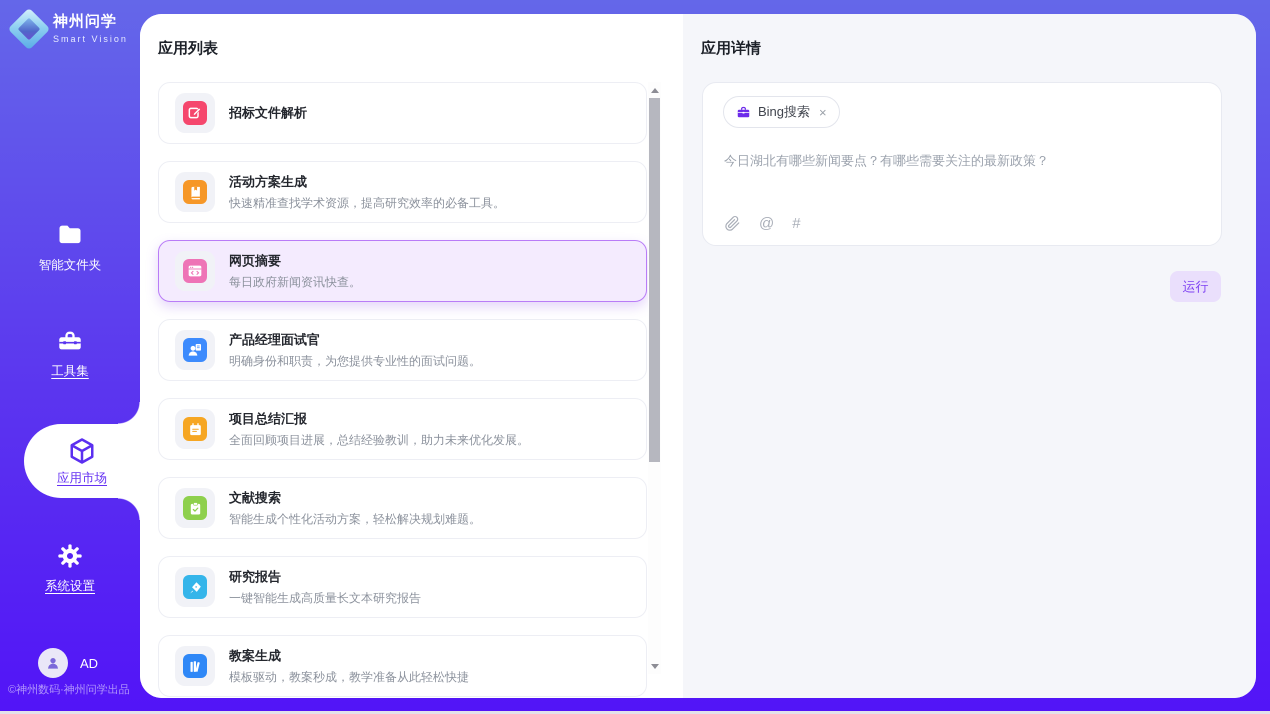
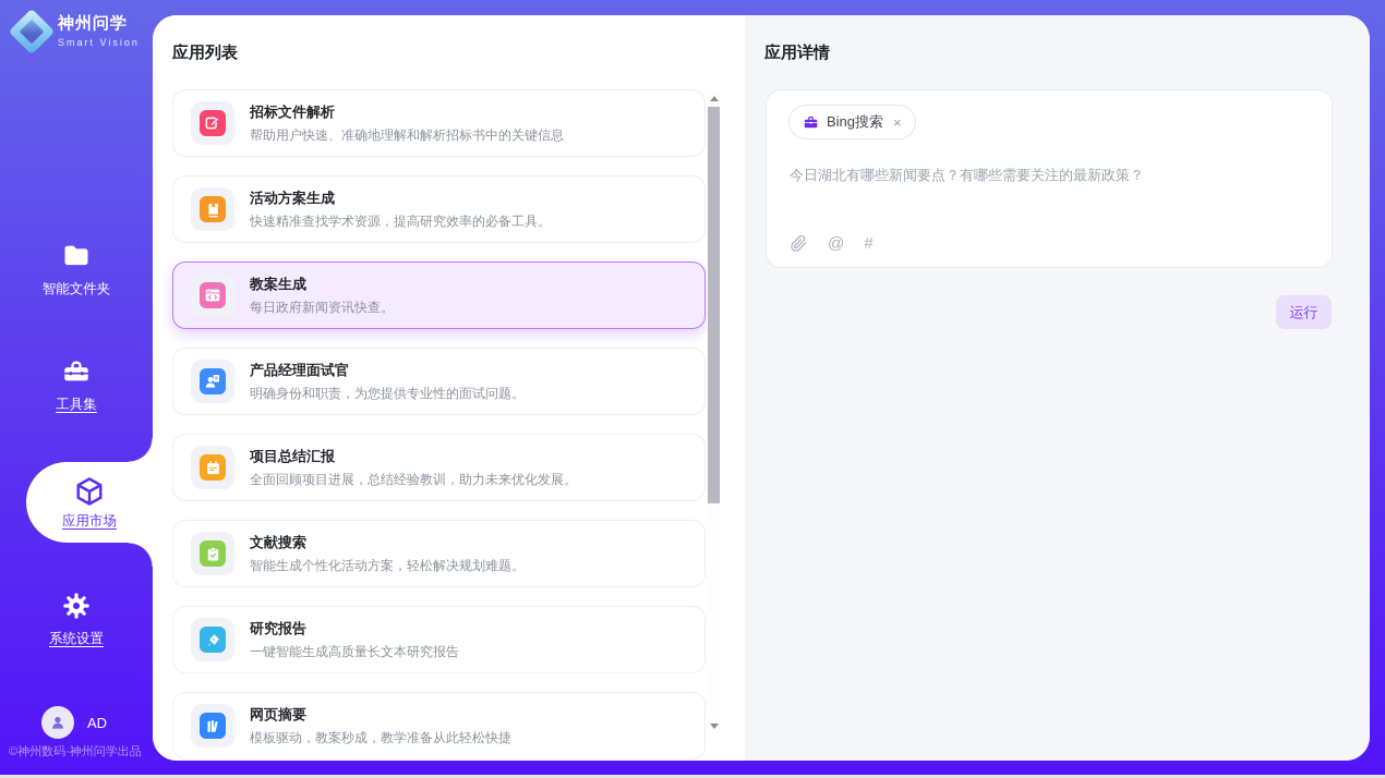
  神州问学
  Smart Vision
  智能文件夹
  工具集
  应用市场
  系统设置
  AD
  ©神州数码·神州问学出品
  应用列表
  招标文件解析
+ 帮助用户快速、准确地理解和解析招标书中的关键信息
  活动方案生成
  快速精准查找学术资源，提高研究效率的必备工具。
- 网页摘要
+ 教案生成
  每日政府新闻资讯快查。
  产品经理面试官
  明确身份和职责，为您提供专业性的面试问题。
  项目总结汇报
  全面回顾项目进展，总结经验教训，助力未来优化发展。
  文献搜索
  智能生成个性化活动方案，轻松解决规划难题。
  研究报告
  一键智能生成高质量长文本研究报告
- 教案生成
+ 网页摘要
  模板驱动，教案秒成，教学准备从此轻松快捷
  应用详情
  Bing搜索
  ×
  今日湖北有哪些新闻要点？有哪些需要关注的最新政策？
  @
  #
  运行
